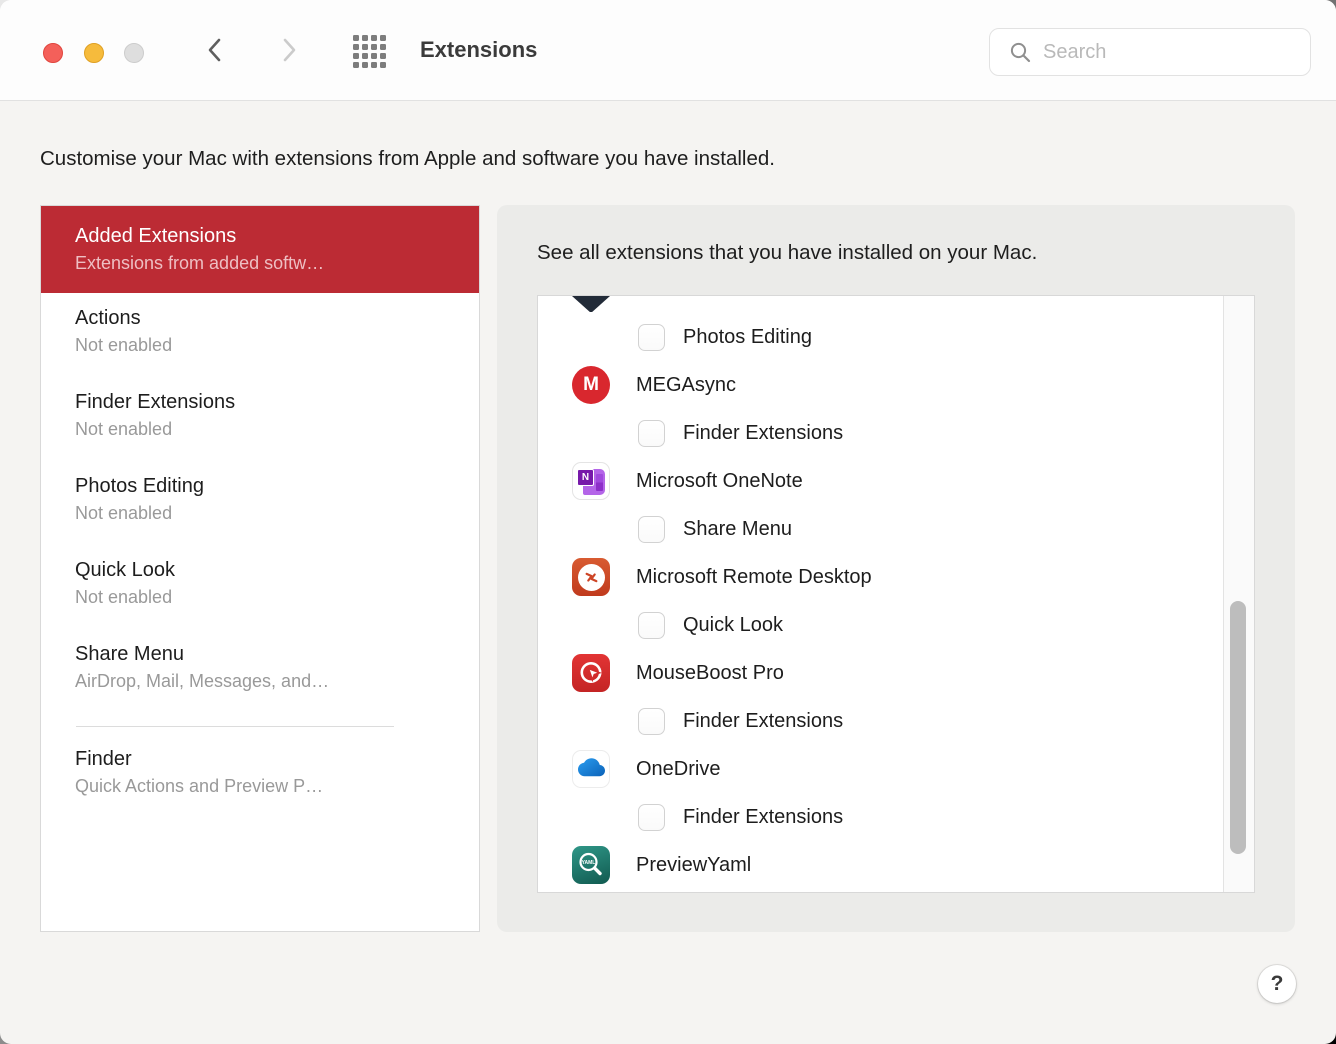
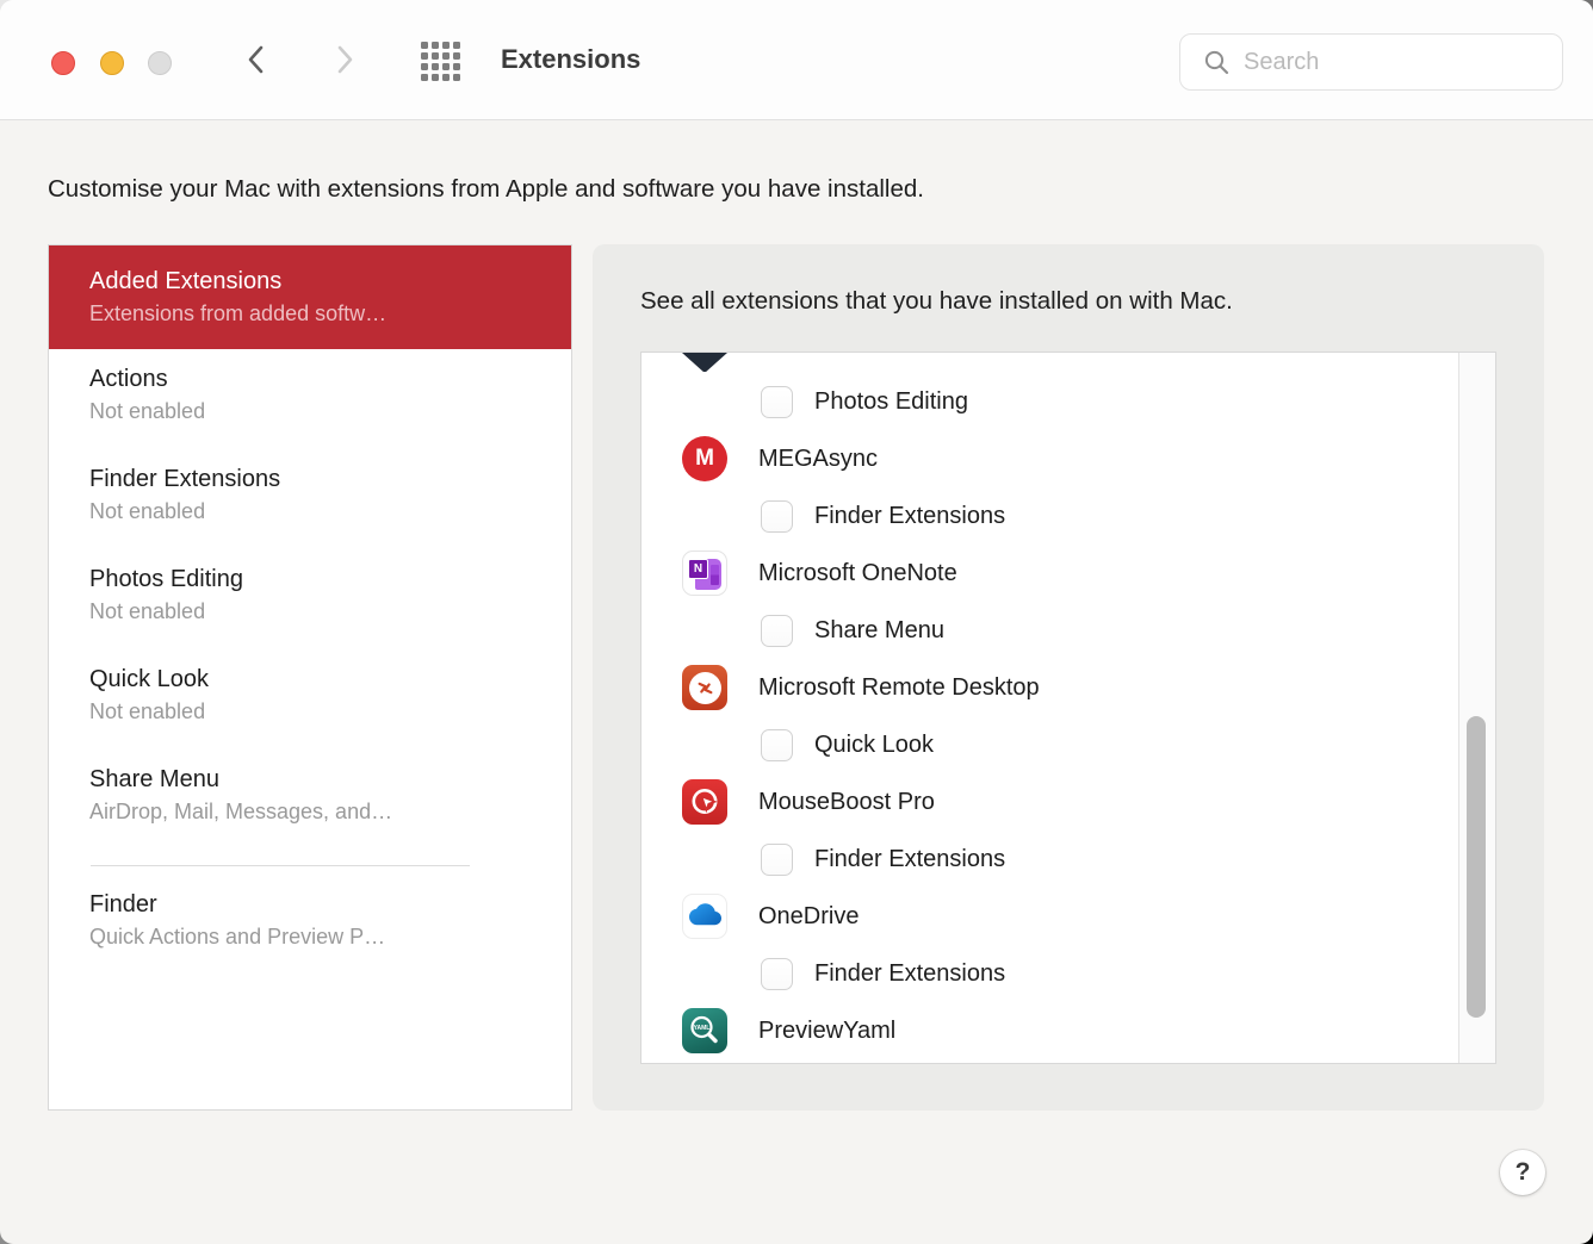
  Extensions
  Search
  Customise your Mac with extensions from Apple and software you have installed.
  Added Extensions
  Extensions from added softw…
  Actions
  Not enabled
  Finder Extensions
  Not enabled
  Photos Editing
  Not enabled
  Quick Look
  Not enabled
  Share Menu
  AirDrop, Mail, Messages, and…
  Finder
  Quick Actions and Preview P…
- See all extensions that you have installed on your Mac.
+ See all extensions that you have installed on with Mac.
  Photos Editing
  M
  MEGAsync
  Finder Extensions
  N
  Microsoft OneNote
  Share Menu
  Microsoft Remote Desktop
  Quick Look
  MouseBoost Pro
  Finder Extensions
  OneDrive
  Finder Extensions
  PreviewYaml
  ?
